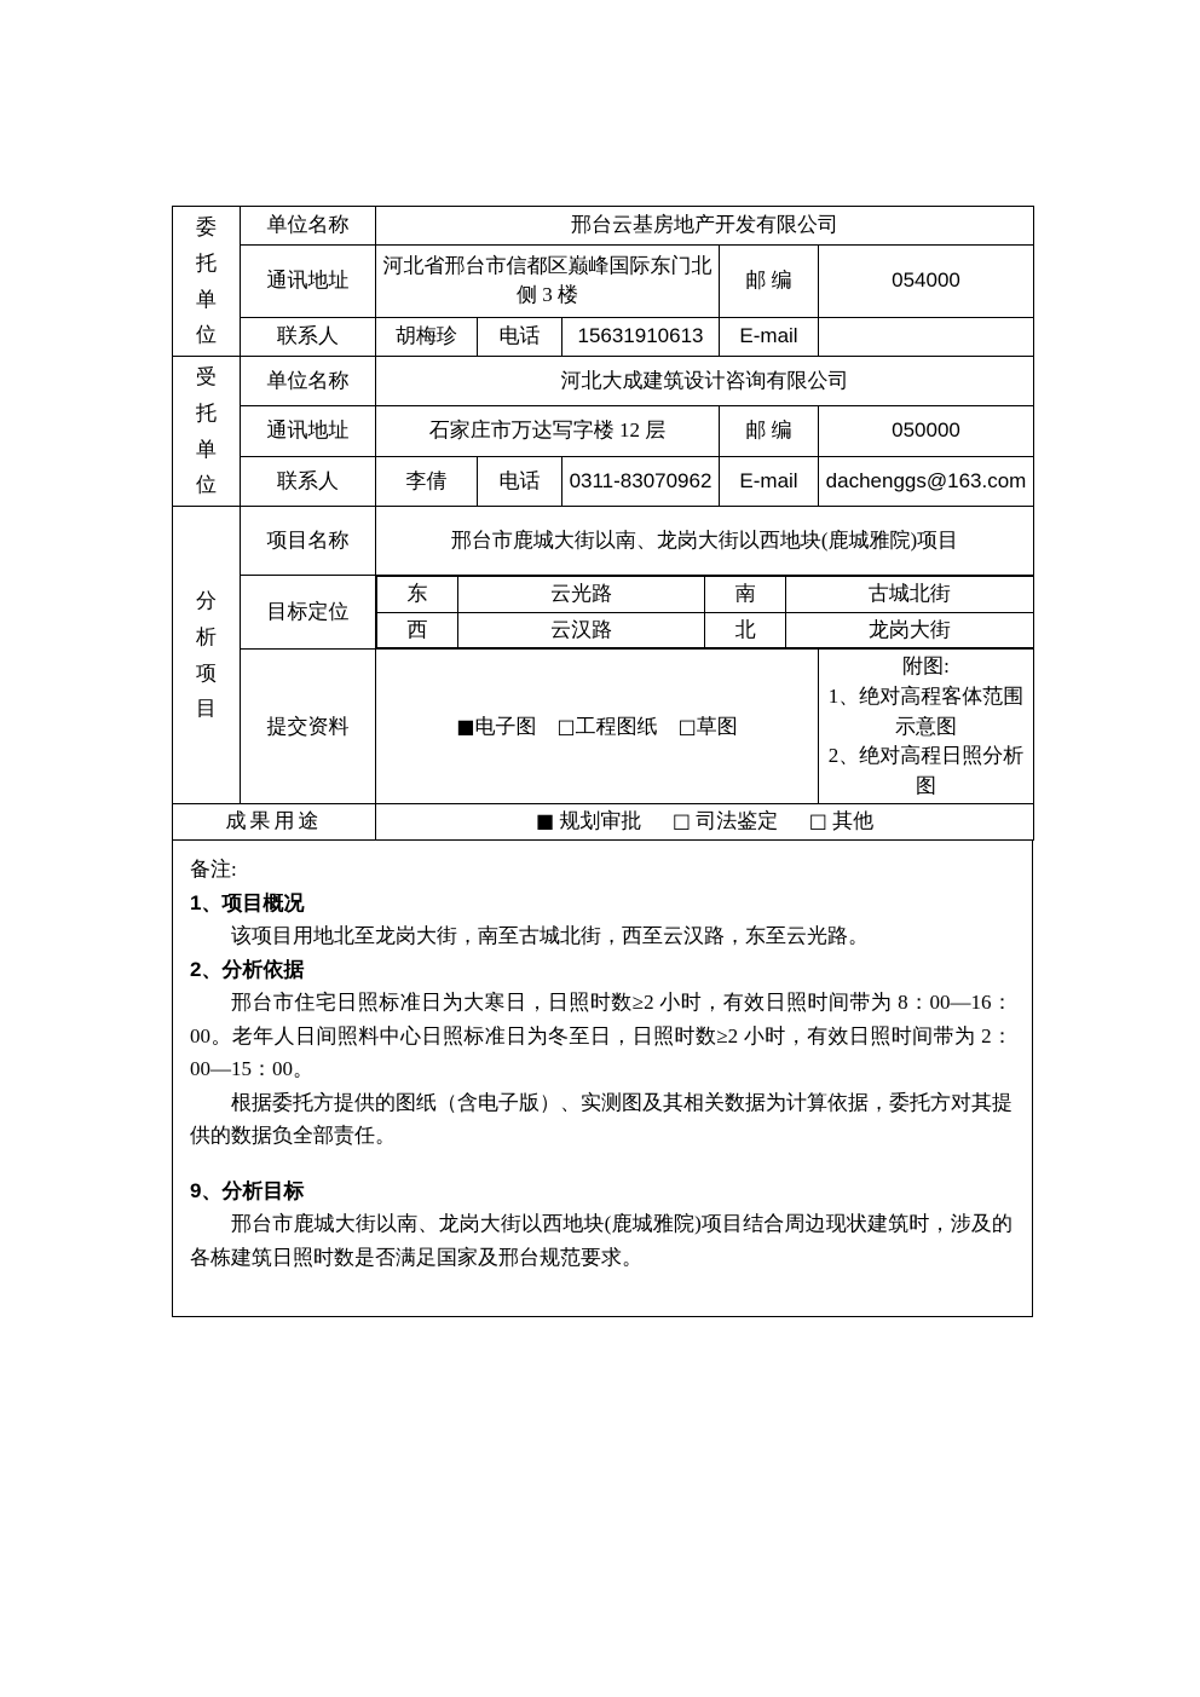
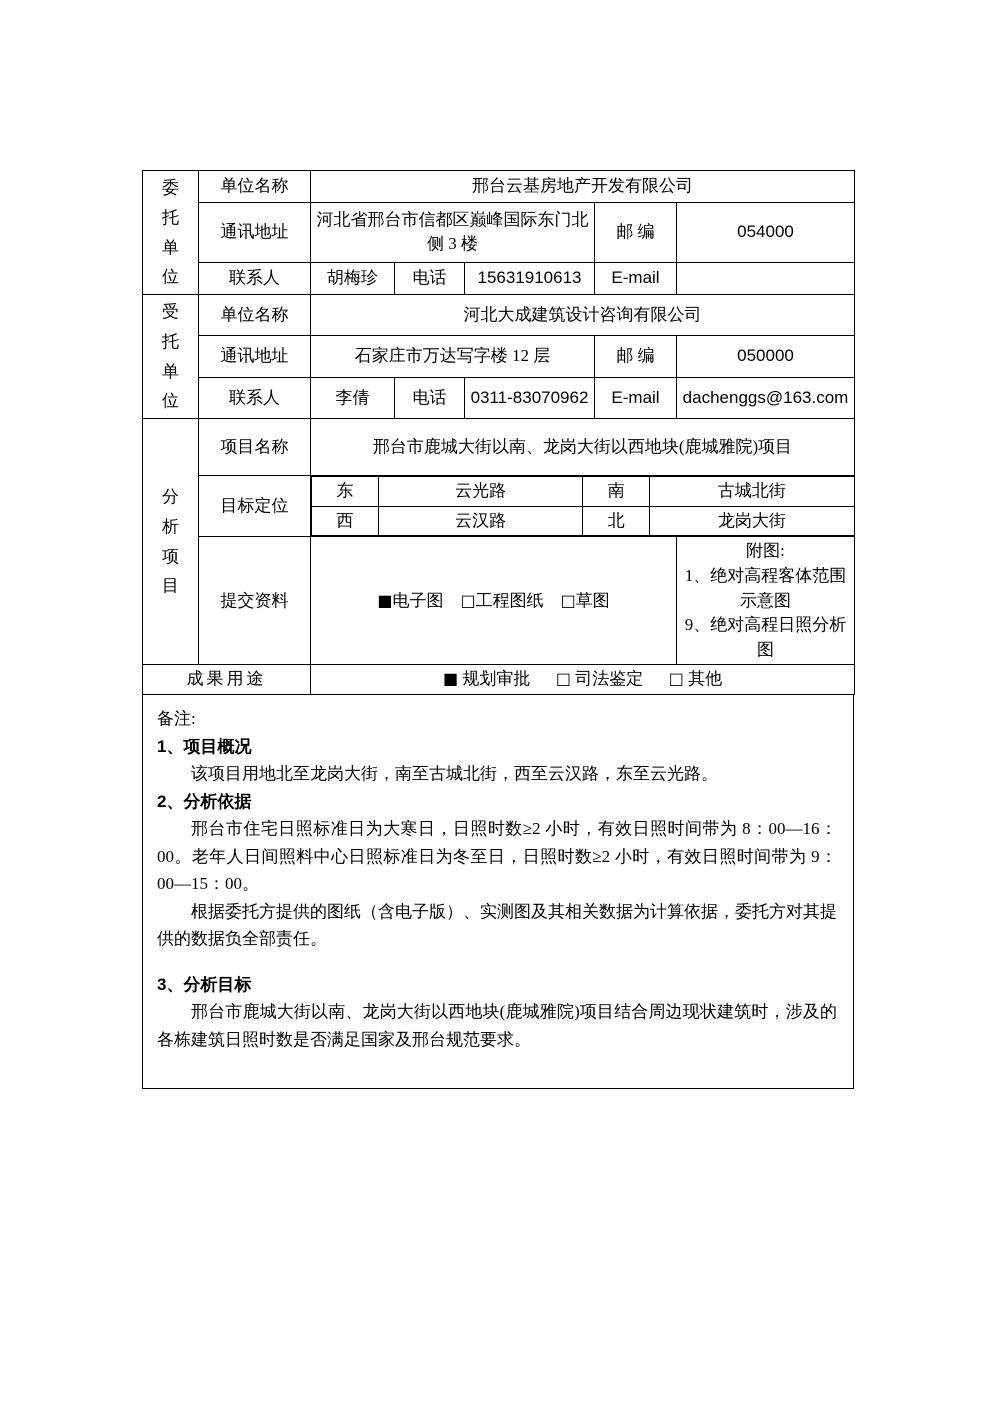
  委 托 单 位	单位名称	邢台云基房地产开发有限公司
  通讯地址	河北省邢台市信都区巅峰国际东门北侧 3 楼	邮 编	054000
  联系人	胡梅珍	电话	15631910613	E-mail
  受 托 单 位	单位名称	河北大成建筑设计咨询有限公司
  通讯地址	石家庄市万达写字楼 12 层	邮 编	050000
  联系人	李倩	电话	0311-83070962	E-mail	dachenggs@163.com
  分 析 项 目	项目名称	邢台市鹿城大街以南、龙岗大街以西地块(鹿城雅院)项目
  目标定位
  东	云光路	南	古城北街
  西	云汉路	北	龙岗大街
- 提交资料	■电子图 □工程图纸 □草图	附图: 1、绝对高程客体范围示意图 2、绝对高程日照分析图
+ 提交资料	■电子图 □工程图纸 □草图	附图: 1、绝对高程客体范围示意图 9、绝对高程日照分析图
  成果用途	■ 规划审批 □ 司法鉴定 □ 其他
  备注:
  1、项目概况
  该项目用地北至龙岗大街，南至古城北街，西至云汉路，东至云光路。
  2、分析依据
- 邢台市住宅日照标准日为大寒日，日照时数≥2 小时，有效日照时间带为 8：00—16：00。老年人日间照料中心日照标准日为冬至日，日照时数≥2 小时，有效日照时间带为 2：00—15：00。
+ 邢台市住宅日照标准日为大寒日，日照时数≥2 小时，有效日照时间带为 8：00—16：00。老年人日间照料中心日照标准日为冬至日，日照时数≥2 小时，有效日照时间带为 9：00—15：00。
  根据委托方提供的图纸（含电子版）、实测图及其相关数据为计算依据，委托方对其提供的数据负全部责任。
- 9、分析目标
+ 3、分析目标
  邢台市鹿城大街以南、龙岗大街以西地块(鹿城雅院)项目结合周边现状建筑时，涉及的各栋建筑日照时数是否满足国家及邢台规范要求。
